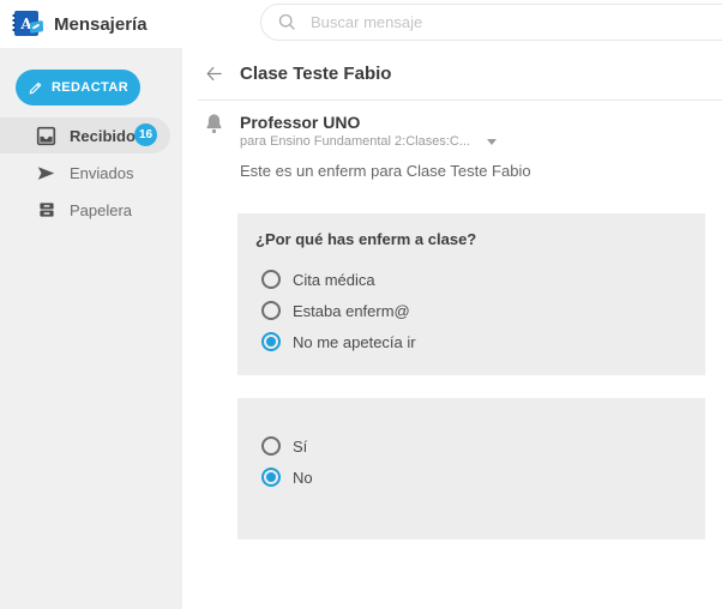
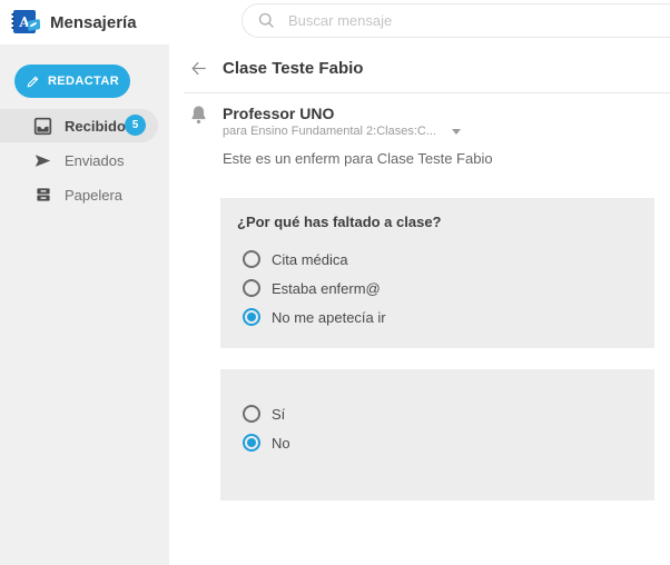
  A
  Mensajería
  Buscar mensaje
  REDACTAR
  Recibido
- 16
+ 5
  Enviados
  Papelera
  Clase Teste Fabio
  Professor UNO
  para Ensino Fundamental 2:Clases:C...
  Este es un enferm para Clase Teste Fabio
- ¿Por qué has enferm a clase?
+ ¿Por qué has faltado a clase?
  Cita médica
  Estaba enferm@
  No me apetecía ir
  Sí
  No
